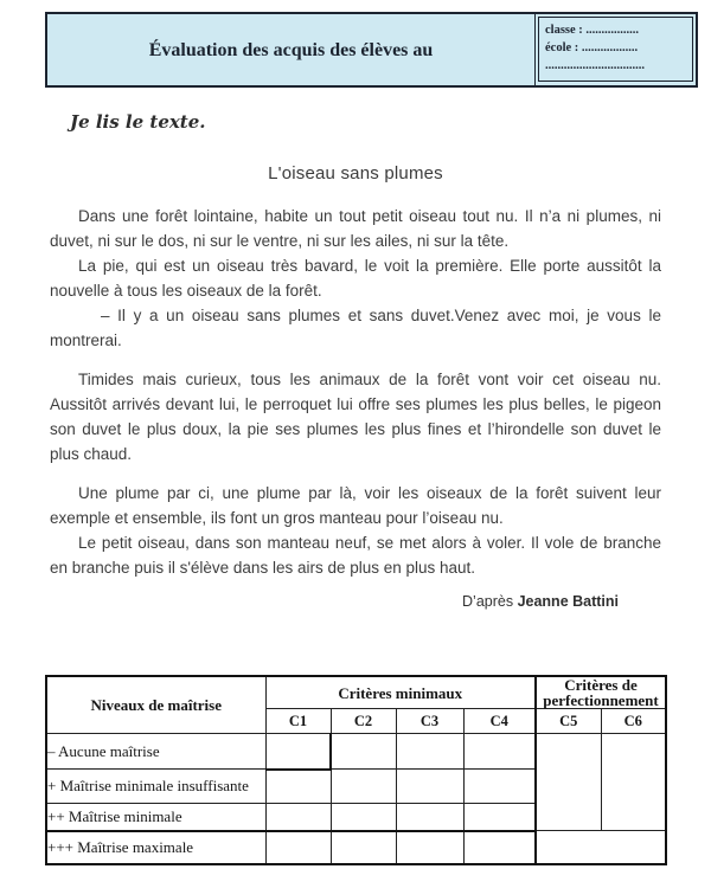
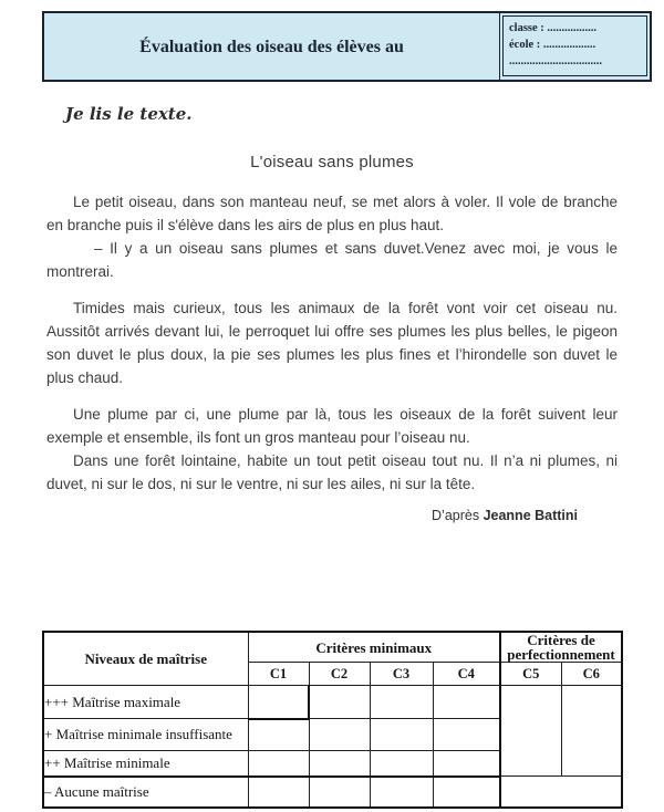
- Évaluation des acquis des élèves au
+ Évaluation des oiseau des élèves au
  classe : .................
  école : ..................
  ................................
  Je lis le texte.
  L'oiseau sans plumes
- Dans une forêt lointaine, habite un tout petit oiseau tout nu. Il n’a ni plumes, ni duvet, ni sur le dos, ni sur le ventre, ni sur les ailes, ni sur la tête.
+ Le petit oiseau, dans son manteau neuf, se met alors à voler. Il vole de branche en branche puis il s'élève dans les airs de plus en plus haut.
- La pie, qui est un oiseau très bavard, le voit la première. Elle porte aussitôt la nouvelle à tous les oiseaux de la forêt.
  – Il y a un oiseau sans plumes et sans duvet.Venez avec moi, je vous le montrerai.
  Timides mais curieux, tous les animaux de la forêt vont voir cet oiseau nu. Aussitôt arrivés devant lui, le perroquet lui offre ses plumes les plus belles, le pigeon son duvet le plus doux, la pie ses plumes les plus fines et l’hirondelle son duvet le plus chaud.
- Une plume par ci, une plume par là, voir les oiseaux de la forêt suivent leur exemple et ensemble, ils font un gros manteau pour l’oiseau nu.
+ Une plume par ci, une plume par là, tous les oiseaux de la forêt suivent leur exemple et ensemble, ils font un gros manteau pour l’oiseau nu.
- Le petit oiseau, dans son manteau neuf, se met alors à voler. Il vole de branche en branche puis il s'élève dans les airs de plus en plus haut.
+ Dans une forêt lointaine, habite un tout petit oiseau tout nu. Il n’a ni plumes, ni duvet, ni sur le dos, ni sur le ventre, ni sur les ailes, ni sur la tête.
  D’après Jeanne Battini
  Niveaux de maîtrise	Critères minimaux	Critères deperfectionnement
  C1	C2	C3	C4	C5	C6
- – Aucune maîtrise
+ +++ Maîtrise maximale
  + Maîtrise minimale insuffisante
  ++ Maîtrise minimale
- +++ Maîtrise maximale
+ – Aucune maîtrise
